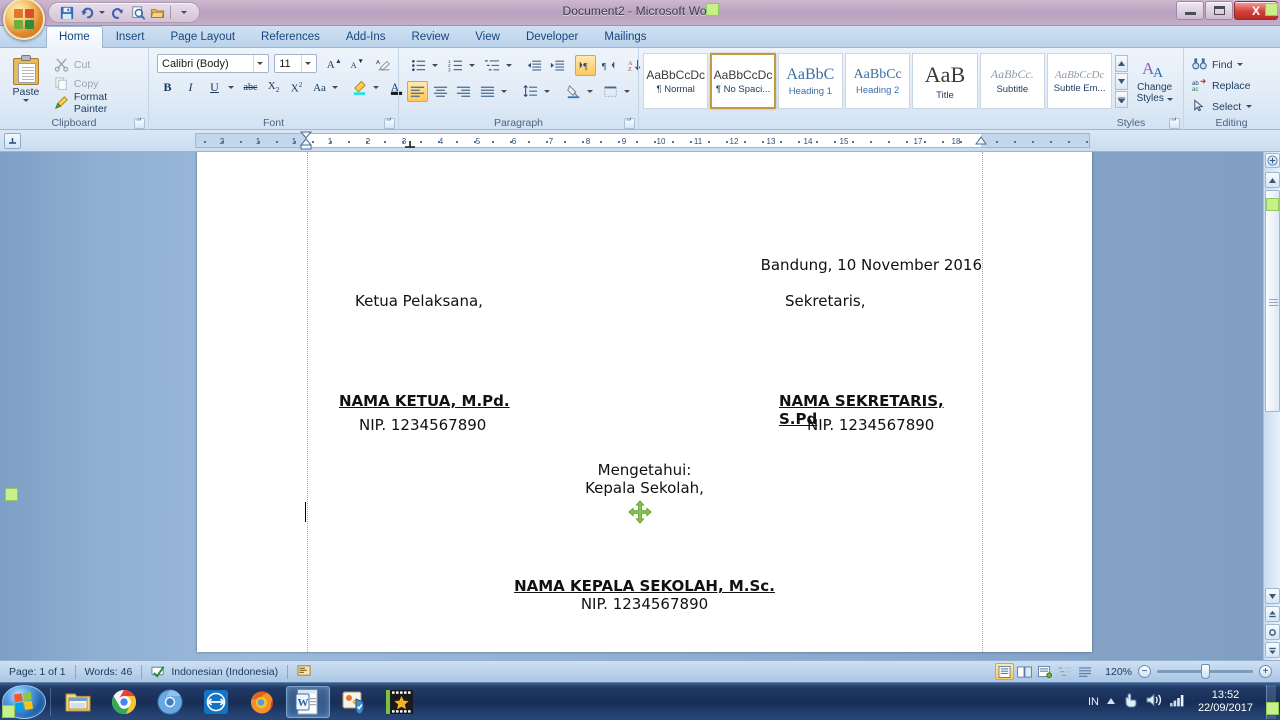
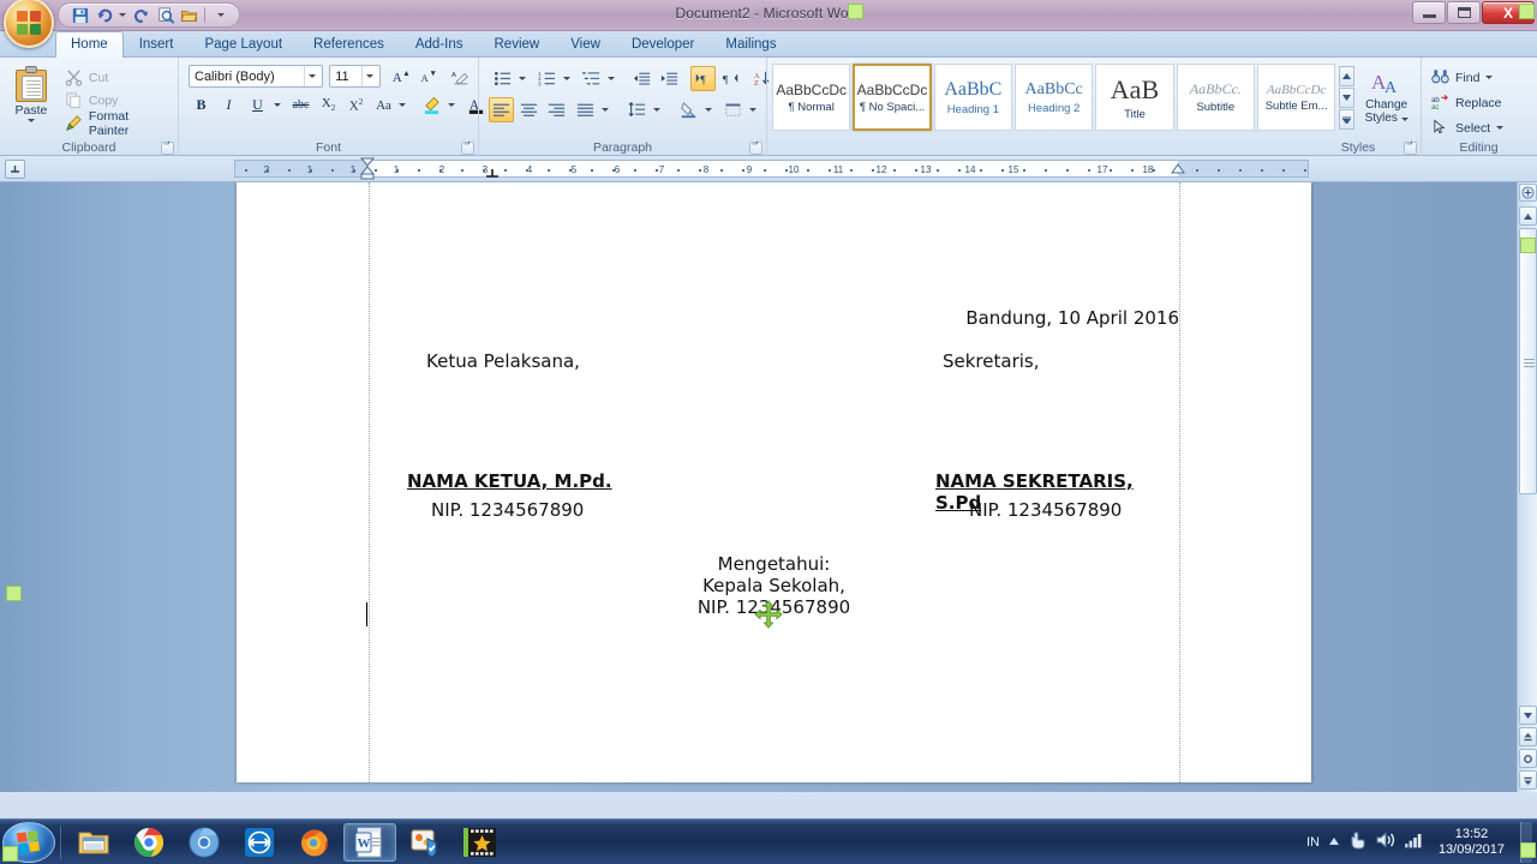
  Document2 - Microsoft Wo
  X
  Home
  Insert
  Page Layout
  References
  Add-Ins
  Review
  View
  Developer
  Mailings
  Paste
  Cut
  Copy
  Format Painter
  Clipboard
  Calibri (Body)
  11
  A
  A
  B
  I
  U
  abc
  X2
  X2
  Aa
  A
  Font
  ¶
  ¶
  Paragraph
  AaBbCcDc
  ¶ Normal
  AaBbCcDc
  ¶ No Spaci...
  AaBbC
  Heading 1
  AaBbCc
  Heading 2
  AaB
  Title
  AaBbCc.
  Subtitle
  AaBbCcDc
  Subtle Em...
  A
  A
  Change
  Styles
  Styles
  Find
  Replace
  Select
  Editing
  2
  3
  4
  5
  6
  7
  8
  9
  10
  11
  12
  13
  14
  15
  17
  18
- Bandung, 10 November 2016
+ Bandung, 10 April 2016
  Ketua Pelaksana,
  Sekretaris,
  NAMA KETUA, M.Pd.
  NAMA SEKRETARIS, S.Pd
  NIP. 1234567890
  NIP. 1234567890
  Mengetahui:
  Kepala Sekolah,
- NAMA KEPALA SEKOLAH, M.Sc.
  NIP. 1234567890
- Page: 1 of 1
- Words: 46
- Indonesian (Indonesia)
- 120%
- −
- +
  W
  IN
  13:52
- 22/09/2017
+ 13/09/2017
